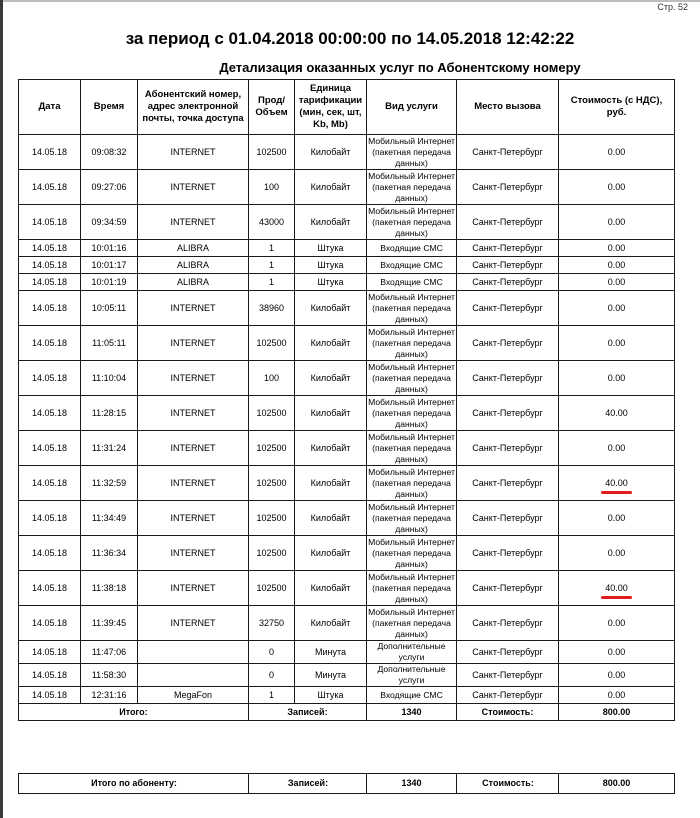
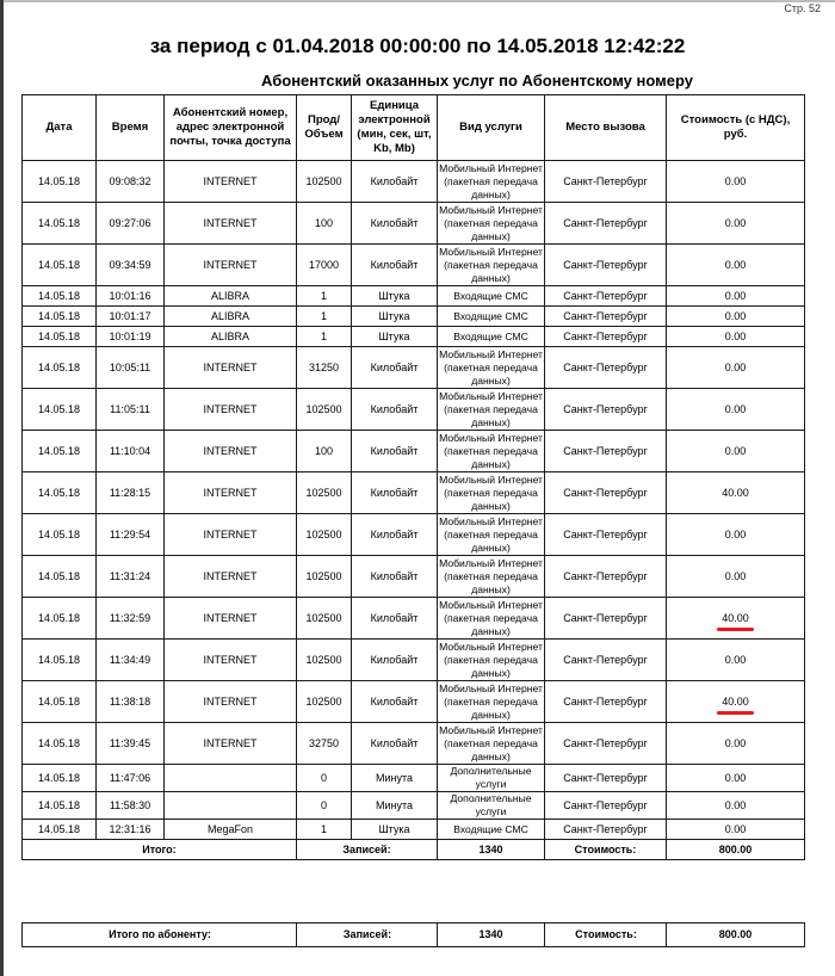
  Стр. 52
  за период с 01.04.2018 00:00:00 по 14.05.2018 12:42:22
- Детализация оказанных услуг по Абонентскому номеру
+ Абонентский оказанных услуг по Абонентскому номеру
- Дата	Время	Абонентский номер, адрес электронной почты, точка доступа	Прод/ Объем	Единица тарификации (мин, сек, шт, Kb, Mb)	Вид услуги	Место вызова	Стоимость (с НДС), руб.
+ Дата	Время	Абонентский номер, адрес электронной почты, точка доступа	Прод/ Объем	Единица электронной (мин, сек, шт, Kb, Mb)	Вид услуги	Место вызова	Стоимость (с НДС), руб.
  14.05.18	09:08:32	INTERNET	102500	Килобайт	Мобильный Интернет (пакетная передача данных)	Санкт-Петербург	0.00
  14.05.18	09:27:06	INTERNET	100	Килобайт	Мобильный Интернет (пакетная передача данных)	Санкт-Петербург	0.00
- 14.05.18	09:34:59	INTERNET	43000	Килобайт	Мобильный Интернет (пакетная передача данных)	Санкт-Петербург	0.00
+ 14.05.18	09:34:59	INTERNET	17000	Килобайт	Мобильный Интернет (пакетная передача данных)	Санкт-Петербург	0.00
  14.05.18	10:01:16	ALIBRA	1	Штука	Входящие СМС	Санкт-Петербург	0.00
  14.05.18	10:01:17	ALIBRA	1	Штука	Входящие СМС	Санкт-Петербург	0.00
  14.05.18	10:01:19	ALIBRA	1	Штука	Входящие СМС	Санкт-Петербург	0.00
- 14.05.18	10:05:11	INTERNET	38960	Килобайт	Мобильный Интернет (пакетная передача данных)	Санкт-Петербург	0.00
+ 14.05.18	10:05:11	INTERNET	31250	Килобайт	Мобильный Интернет (пакетная передача данных)	Санкт-Петербург	0.00
  14.05.18	11:05:11	INTERNET	102500	Килобайт	Мобильный Интернет (пакетная передача данных)	Санкт-Петербург	0.00
  14.05.18	11:10:04	INTERNET	100	Килобайт	Мобильный Интернет (пакетная передача данных)	Санкт-Петербург	0.00
  14.05.18	11:28:15	INTERNET	102500	Килобайт	Мобильный Интернет (пакетная передача данных)	Санкт-Петербург	40.00
+ 14.05.18	11:29:54	INTERNET	102500	Килобайт	Мобильный Интернет (пакетная передача данных)	Санкт-Петербург	0.00
  14.05.18	11:31:24	INTERNET	102500	Килобайт	Мобильный Интернет (пакетная передача данных)	Санкт-Петербург	0.00
  14.05.18	11:32:59	INTERNET	102500	Килобайт	Мобильный Интернет (пакетная передача данных)	Санкт-Петербург	40.00
  14.05.18	11:34:49	INTERNET	102500	Килобайт	Мобильный Интернет (пакетная передача данных)	Санкт-Петербург	0.00
- 14.05.18	11:36:34	INTERNET	102500	Килобайт	Мобильный Интернет (пакетная передача данных)	Санкт-Петербург	0.00
  14.05.18	11:38:18	INTERNET	102500	Килобайт	Мобильный Интернет (пакетная передача данных)	Санкт-Петербург	40.00
  14.05.18	11:39:45	INTERNET	32750	Килобайт	Мобильный Интернет (пакетная передача данных)	Санкт-Петербург	0.00
  14.05.18	11:47:06		0	Минута	Дополнительные услуги	Санкт-Петербург	0.00
  14.05.18	11:58:30		0	Минута	Дополнительные услуги	Санкт-Петербург	0.00
  14.05.18	12:31:16	MegaFon	1	Штука	Входящие СМС	Санкт-Петербург	0.00
  Итого:	Записей:	1340	Стоимость:	800.00
  Итого по абоненту:	Записей:	1340	Стоимость:	800.00
